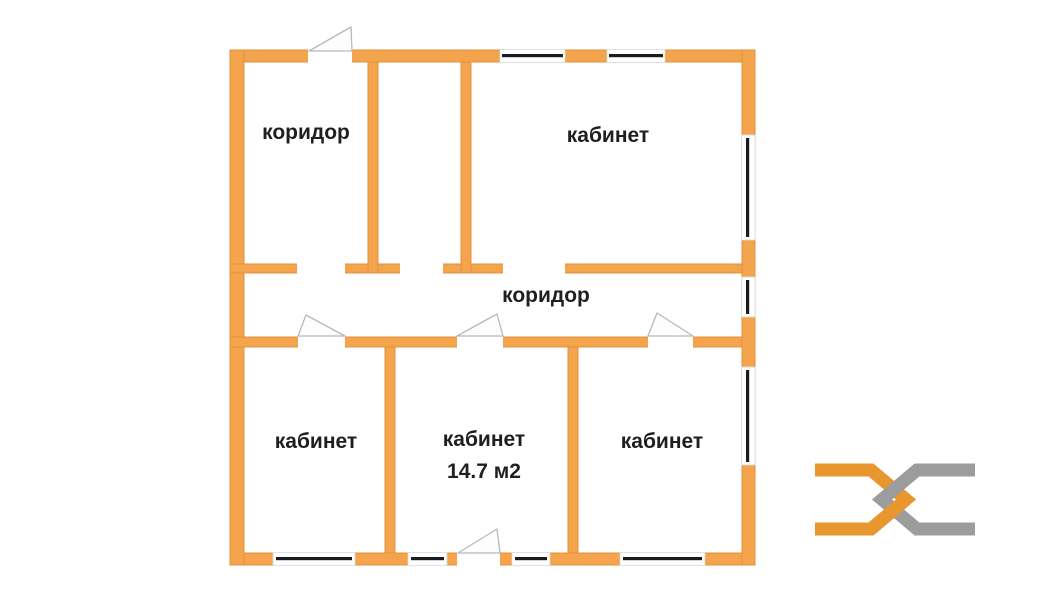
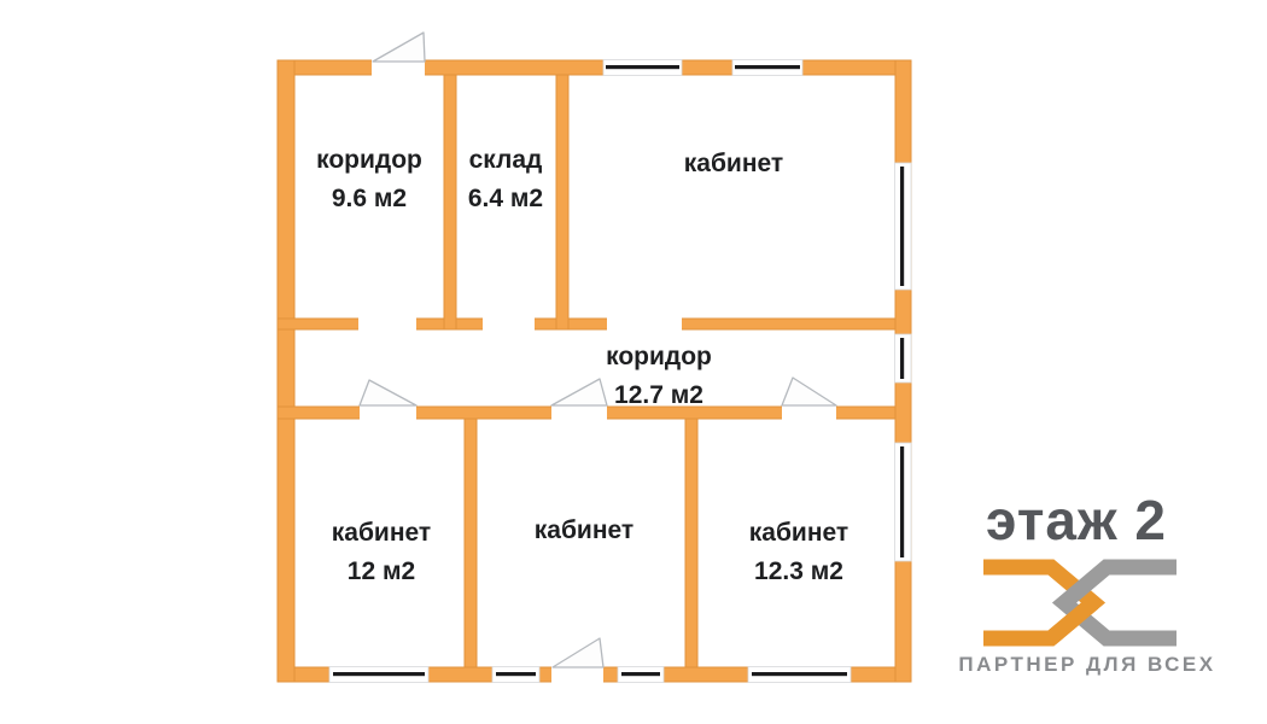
  коридор
+ 9.6 м2
+ склад
+ 6.4 м2
  кабинет
  коридор
+ 12.7 м2
  кабинет
+ 12 м2
  кабинет
- 14.7 м2
  кабинет
+ 12.3 м2
+ этаж 2
+ ПАРТНЕР ДЛЯ ВСЕХ
